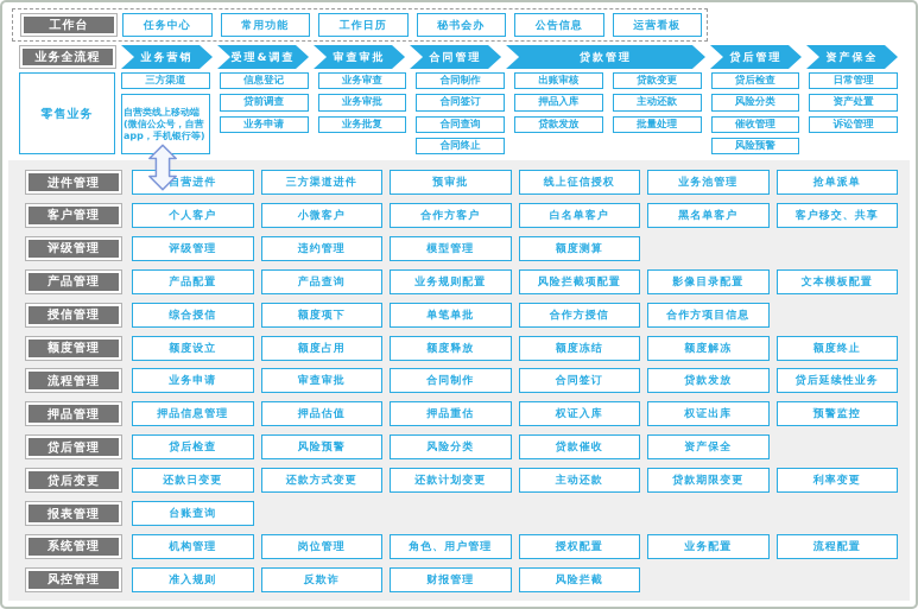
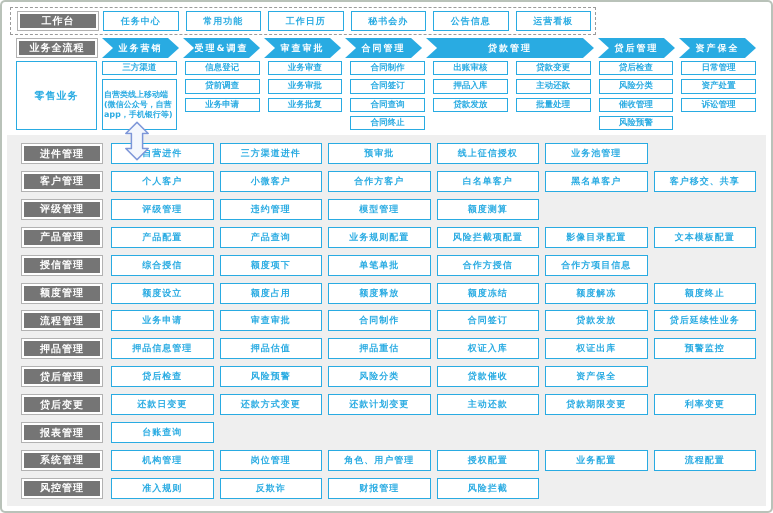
  工作台
  任务中心
  常用功能
  工作日历
  秘书会办
  公告信息
  运营看板
  业务全流程
  业务营销
  受理&调查
  审查审批
  合同管理
  贷款管理
  贷后管理
  资产保全
  零售业务
  三方渠道
  自营类线上移动端(微信公众号，自营app，手机银行等)
  信息登记
  贷前调查
  业务申请
  业务审查
  业务审批
  业务批复
  合同制作
  合同签订
  合同查询
  合同终止
  出账审核
  押品入库
  贷款发放
  贷款变更
  主动还款
  批量处理
  贷后检查
  风险分类
  催收管理
  风险预警
  日常管理
  资产处置
  诉讼管理
  进件管理
  自营进件
  三方渠道进件
  预审批
  线上征信授权
  业务池管理
- 抢单派单
  客户管理
  个人客户
  小微客户
  合作方客户
  白名单客户
  黑名单客户
  客户移交、共享
  评级管理
  评级管理
  违约管理
  模型管理
  额度测算
  产品管理
  产品配置
  产品查询
  业务规则配置
  风险拦截项配置
  影像目录配置
  文本模板配置
  授信管理
  综合授信
  额度项下
  单笔单批
  合作方授信
  合作方项目信息
  额度管理
  额度设立
  额度占用
  额度释放
  额度冻结
  额度解冻
  额度终止
  流程管理
  业务申请
  审查审批
  合同制作
  合同签订
  贷款发放
  贷后延续性业务
  押品管理
  押品信息管理
  押品估值
  押品重估
  权证入库
  权证出库
  预警监控
  贷后管理
  贷后检查
  风险预警
  风险分类
  贷款催收
  资产保全
  贷后变更
  还款日变更
  还款方式变更
  还款计划变更
  主动还款
  贷款期限变更
  利率变更
  报表管理
  台账查询
  系统管理
  机构管理
  岗位管理
  角色、用户管理
  授权配置
  业务配置
  流程配置
  风控管理
  准入规则
  反欺诈
  财报管理
  风险拦截
